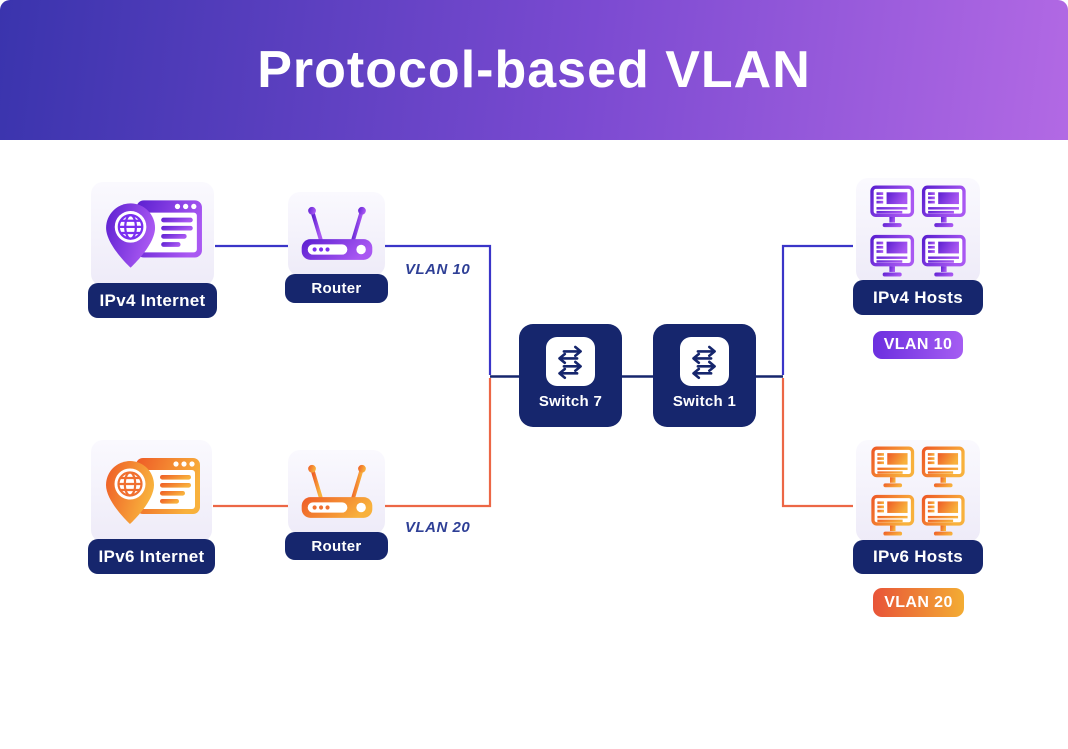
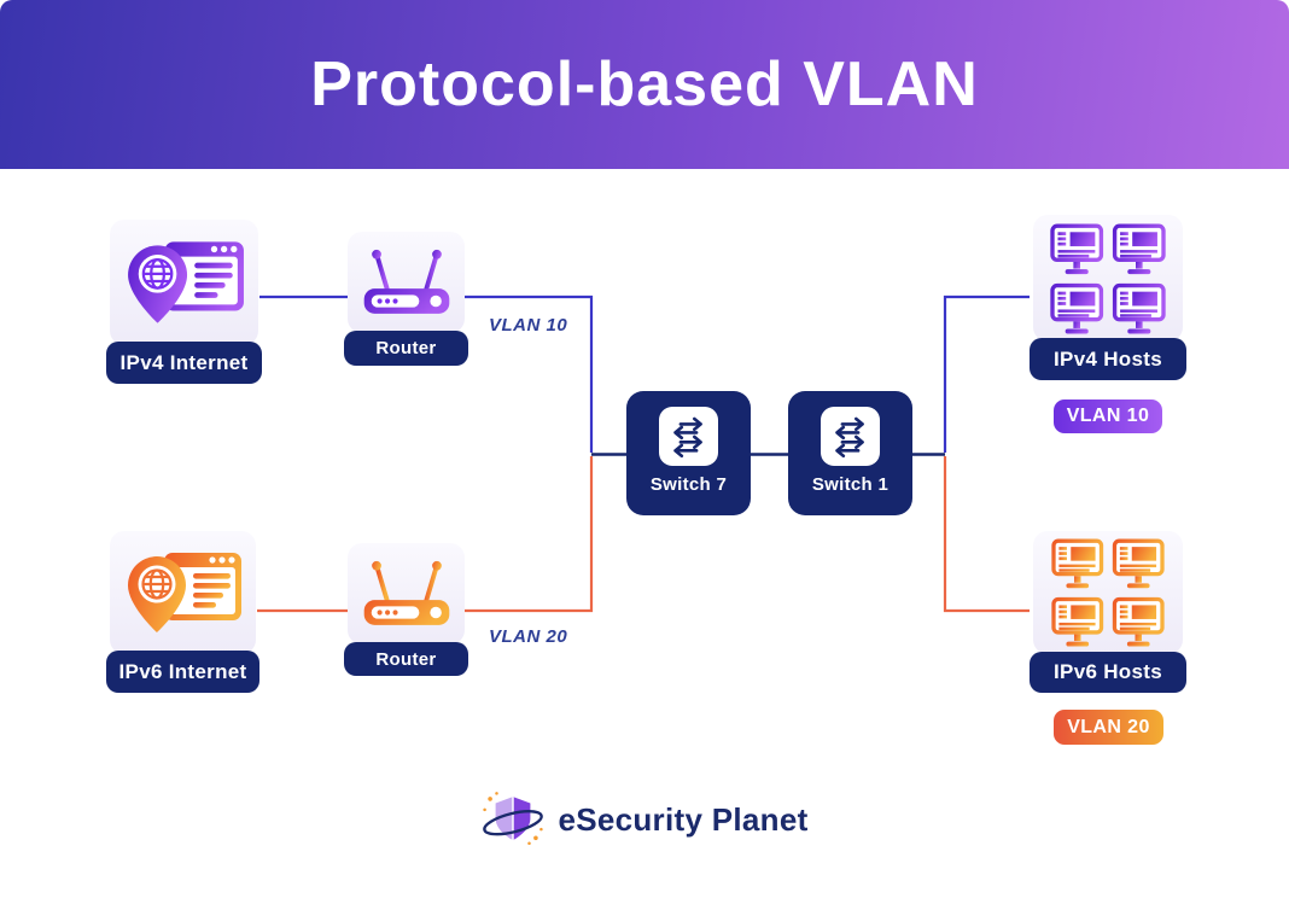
  Protocol-based VLAN
  IPv4 Internet
  Router
  Switch 7
  Switch 1
  IPv4 Hosts
  VLAN 10
  IPv6 Internet
  Router
  IPv6 Hosts
  VLAN 20
  VLAN 10
  VLAN 20
+ eSecurity Planet
